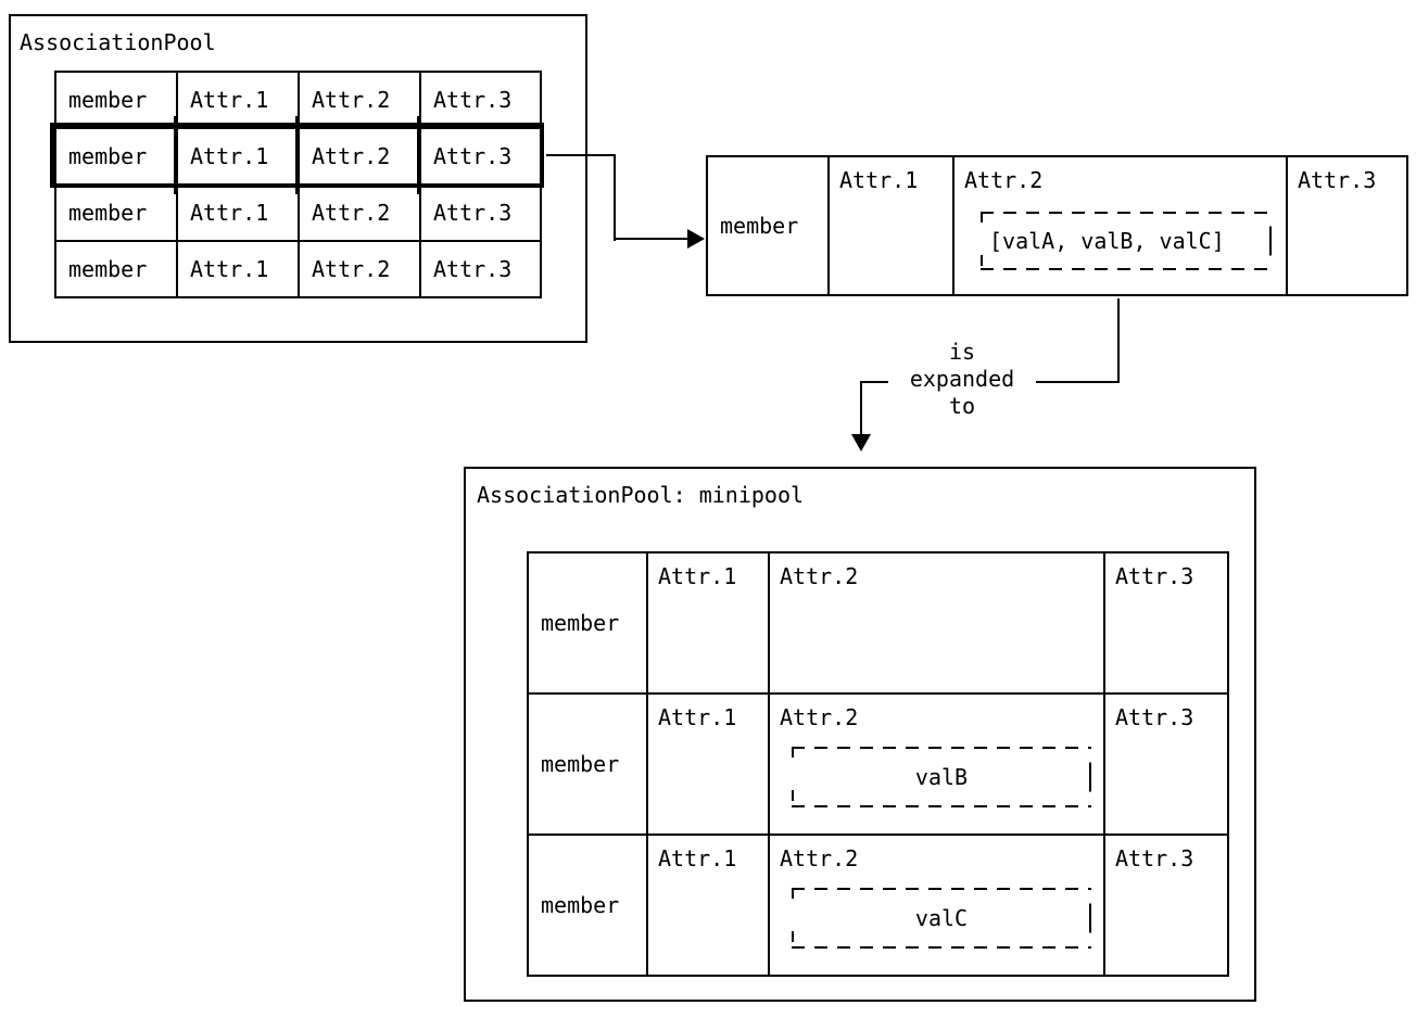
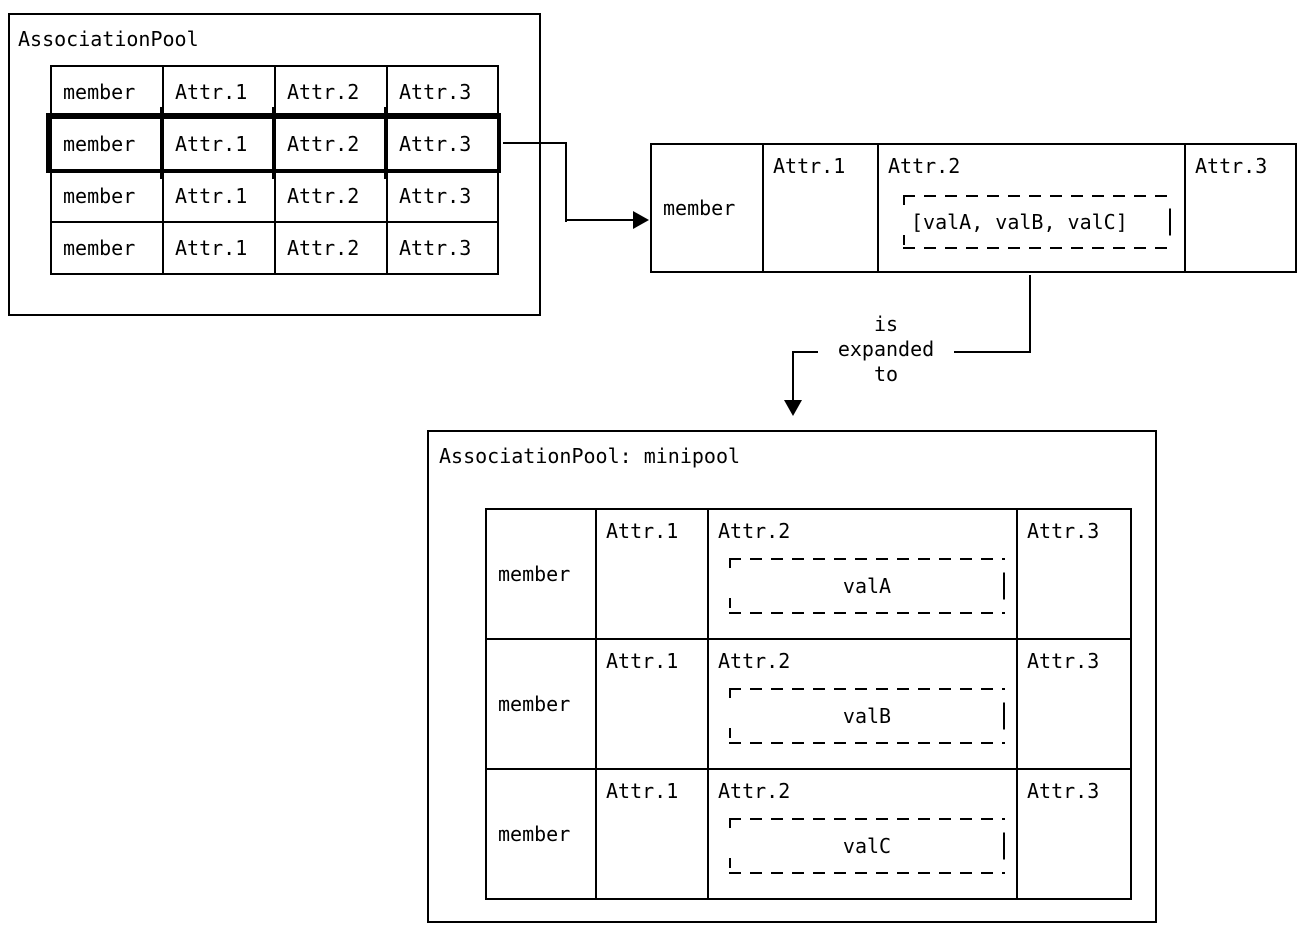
  AssociationPool
  member
  Attr.1
  Attr.2
  Attr.3
  member
  Attr.1
  Attr.2
  Attr.3
  member
  Attr.1
  Attr.2
  Attr.3
  member
  Attr.1
  Attr.2
  Attr.3
  member
  Attr.1
  Attr.2
  [valA, valB, valC]
  Attr.3
  is
  expanded
  to
  AssociationPool: minipool
  member
  Attr.1
  Attr.2
+ valA
  Attr.3
  member
  Attr.1
  Attr.2
  valB
  Attr.3
  member
  Attr.1
  Attr.2
  valC
  Attr.3
